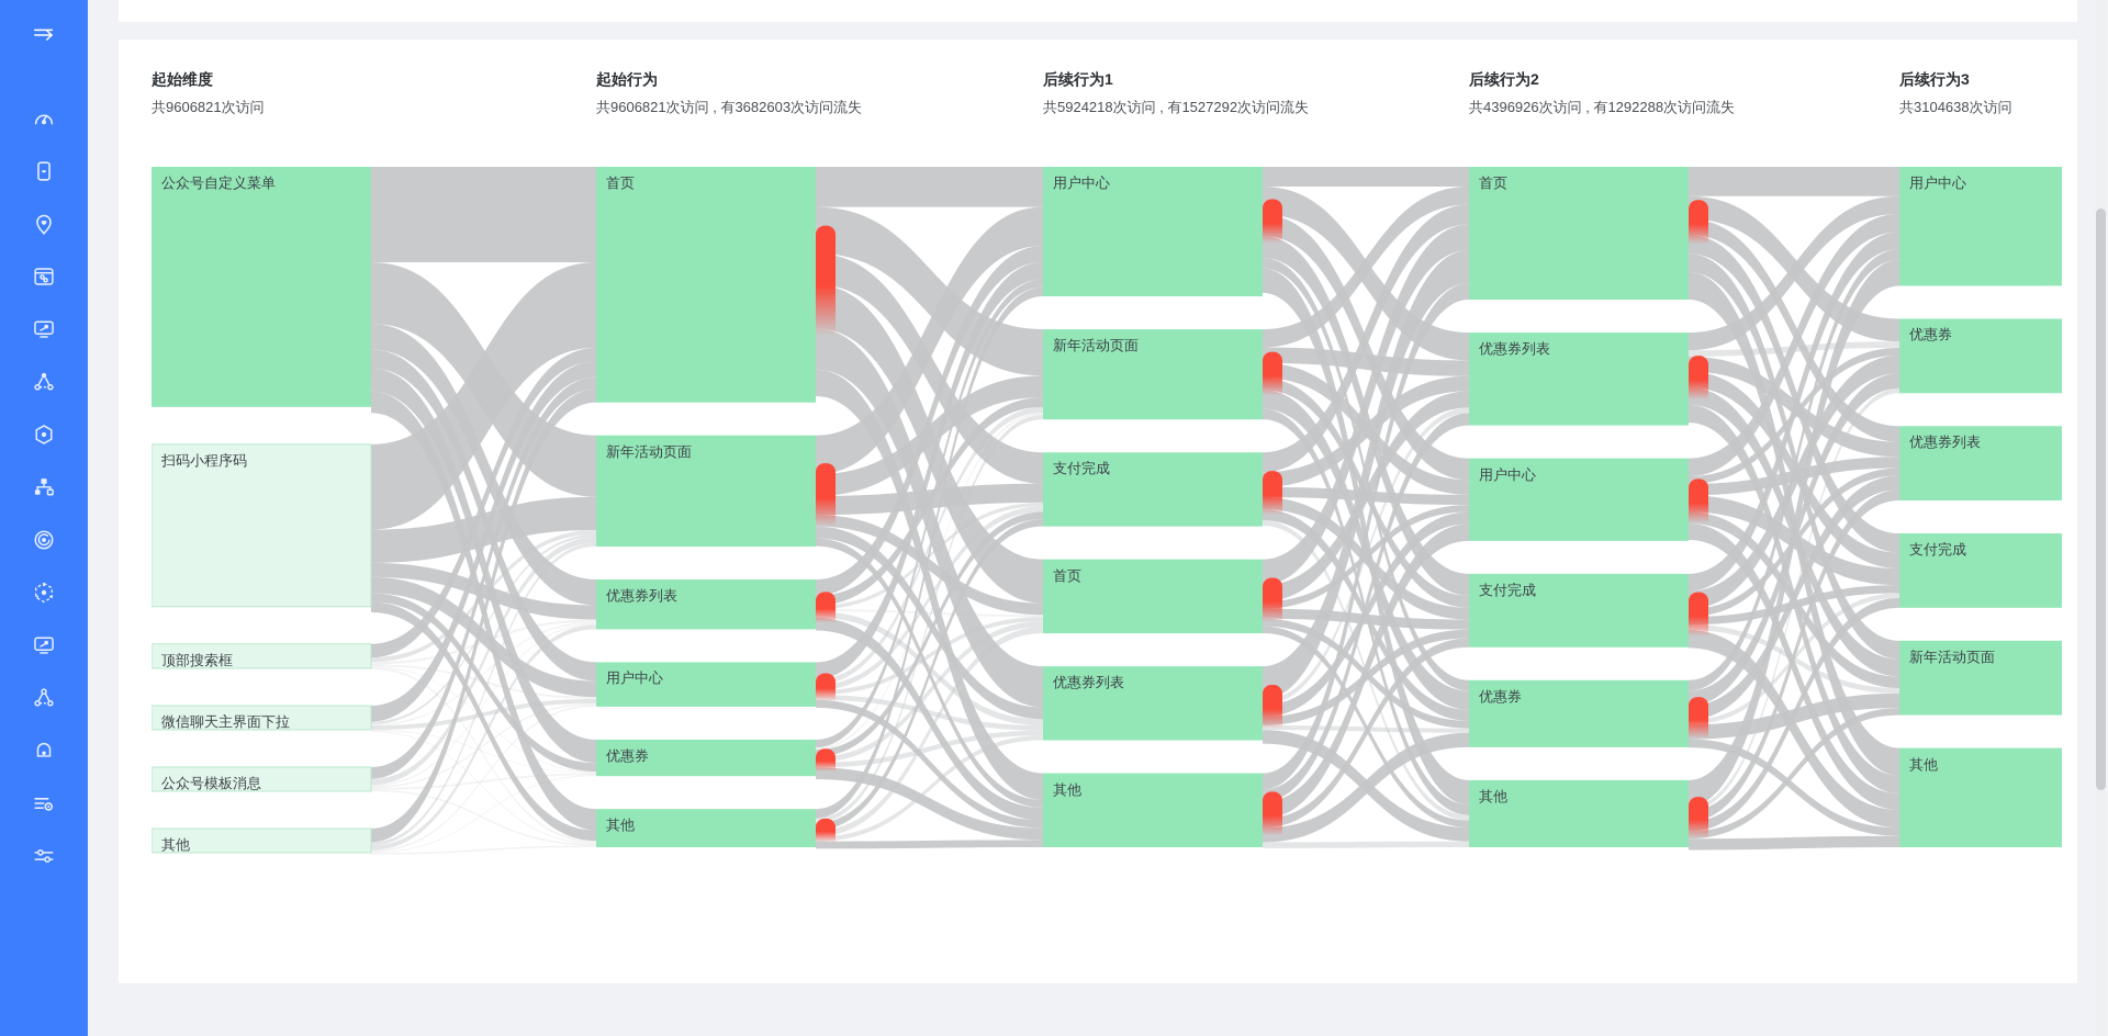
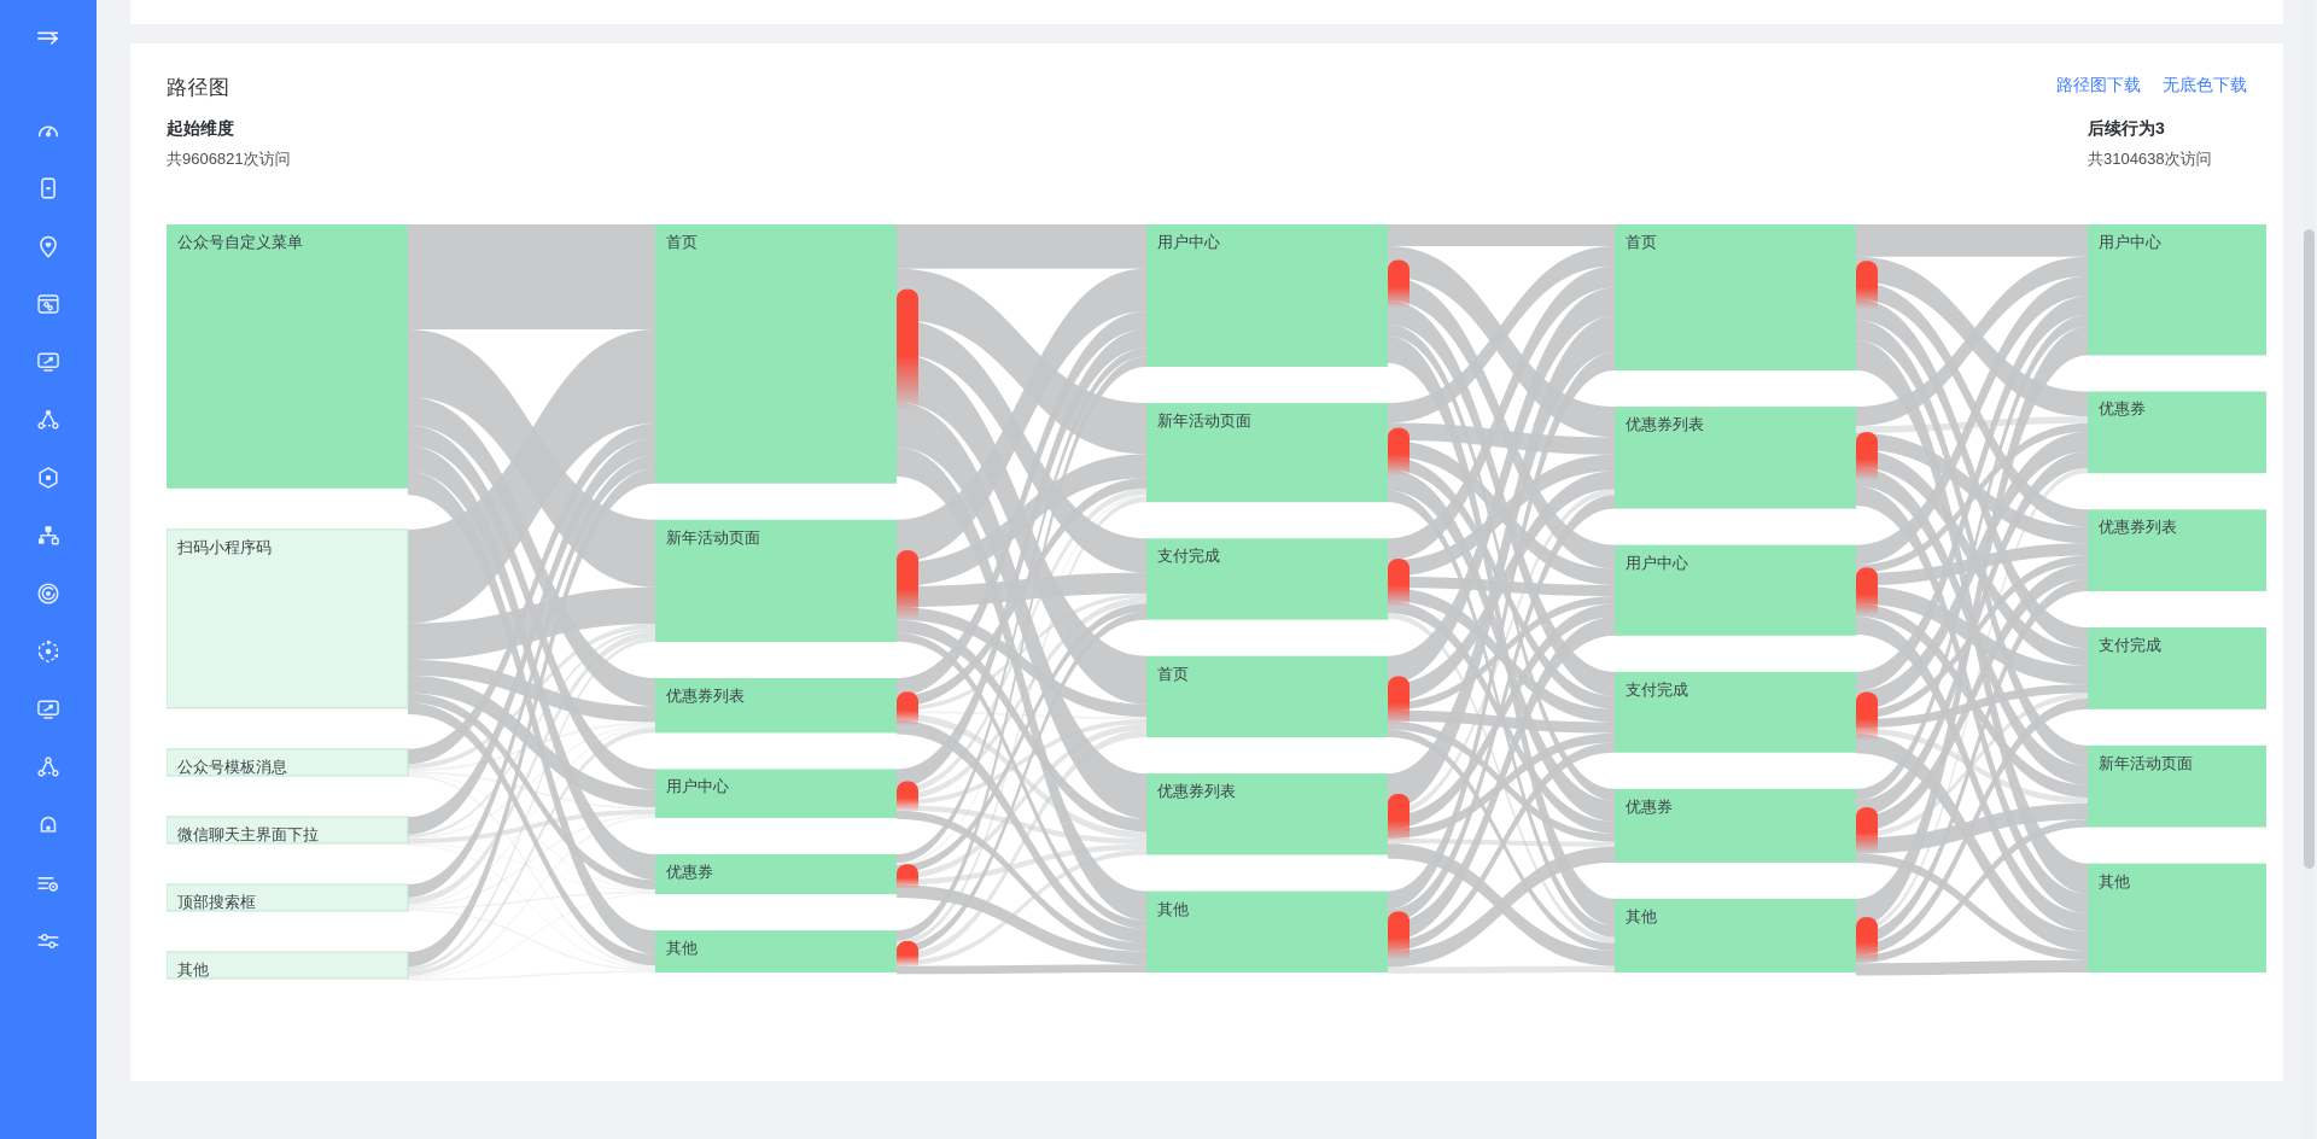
+ 路径图
+ 路径图下载
+ 无底色下载
  起始维度
  共9606821次访问
- 起始行为
- 共9606821次访问 , 有3682603次访问流失
- 后续行为1
- 共5924218次访问 , 有1527292次访问流失
- 后续行为2
- 共4396926次访问 , 有1292288次访问流失
  后续行为3
  共3104638次访问
  公众号自定义菜单
  扫码小程序码
- 顶部搜索框
+ 公众号模板消息
  微信聊天主界面下拉
- 公众号模板消息
+ 顶部搜索框
  其他
  首页
  新年活动页面
  优惠券列表
  用户中心
  优惠券
  其他
  用户中心
  新年活动页面
  支付完成
  首页
  优惠券列表
  其他
  首页
  优惠券列表
  用户中心
  支付完成
  优惠券
  其他
  用户中心
  优惠券
  优惠券列表
  支付完成
  新年活动页面
  其他
